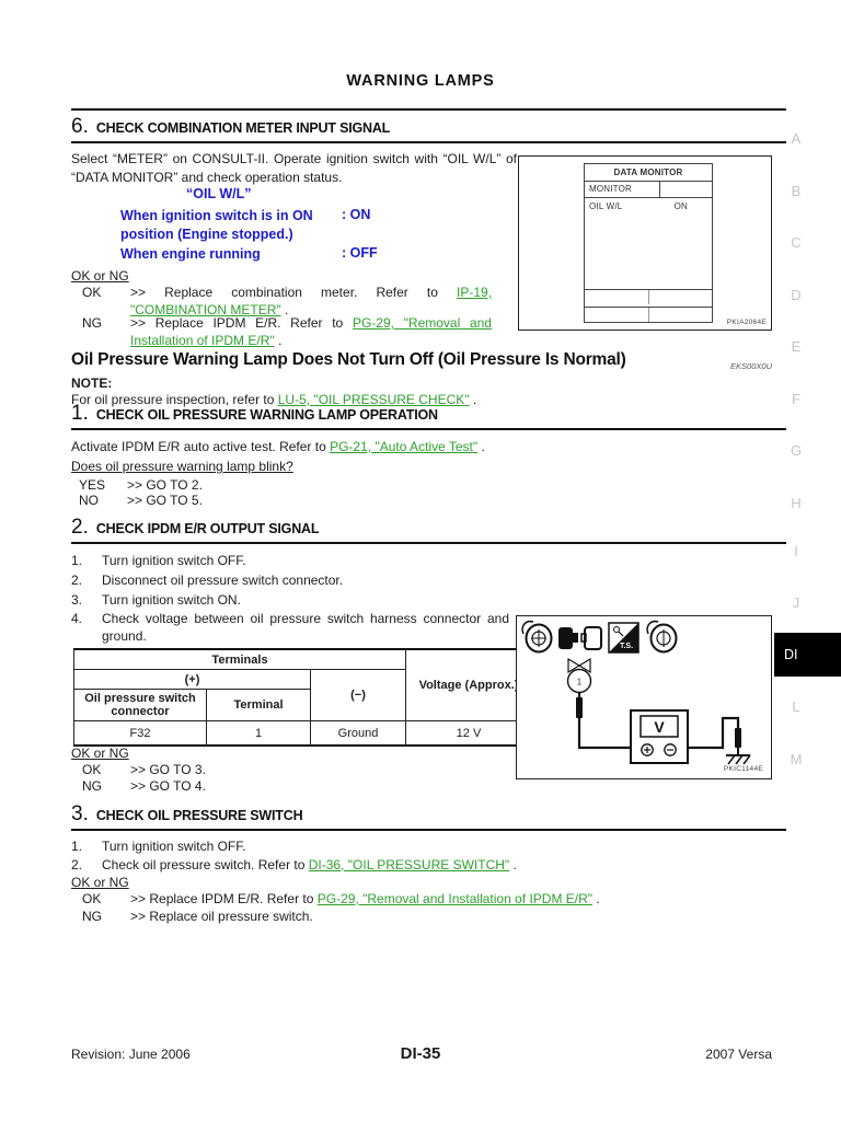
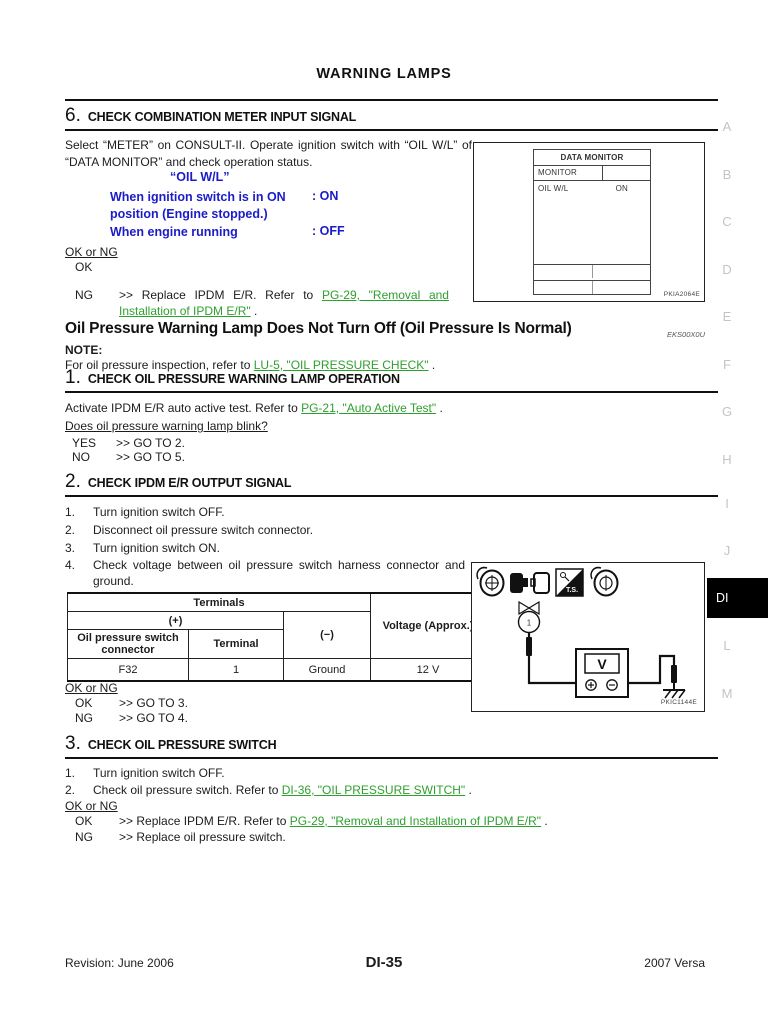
  WARNING LAMPS
  6.
  CHECK COMBINATION METER INPUT SIGNAL
  Select “METER” on CONSULT-II. Operate ignition switch with “OIL W/L” of “DATA MONITOR” and check operation status.
  “OIL W/L”
  When ignition switch is in ON
  position (Engine stopped.)
  : ON
  When engine running
  : OFF
  OK or NG
  OK
- >> Replace combination meter. Refer to IP-19, "COMBINATION METER" .
  NG
  >> Replace IPDM E/R. Refer to PG-29, "Removal and Installation of IPDM E/R" .
  DATA MONITOR
  MONITOR
  OIL W/L
  ON
  Oil Pressure Warning Lamp Does Not Turn Off (Oil Pressure Is Normal)
  EKS00X0U
  NOTE:
  For oil pressure inspection, refer to LU-5, "OIL PRESSURE CHECK" .
  1.
  CHECK OIL PRESSURE WARNING LAMP OPERATION
  Activate IPDM E/R auto active test. Refer to PG-21, "Auto Active Test" .
  Does oil pressure warning lamp blink?
  YES
  >> GO TO 2.
  NO
  >> GO TO 5.
  2.
  CHECK IPDM E/R OUTPUT SIGNAL
  1.
  Turn ignition switch OFF.
  2.
  Disconnect oil pressure switch connector.
  3.
  Turn ignition switch ON.
  4.
  Check voltage between oil pressure switch harness connector and ground.
  Terminals	Voltage (Approx.
  (+)	(−)
  Oil pressure switch connector	Terminal
  F32	1	Ground	12 V
  1
  V
  OK or NG
  OK
  >> GO TO 3.
  NG
  >> GO TO 4.
  3.
  CHECK OIL PRESSURE SWITCH
  1.
  Turn ignition switch OFF.
  2.
  Check oil pressure switch. Refer to DI-36, "OIL PRESSURE SWITCH" .
  OK or NG
  OK
  >> Replace IPDM E/R. Refer to PG-29, "Removal and Installation of IPDM E/R" .
  NG
  >> Replace oil pressure switch.
  A
  B
  C
  D
  E
  F
  G
  H
  I
  J
  DI
  L
  M
  Revision: June 2006
  DI-35
  2007 Versa
